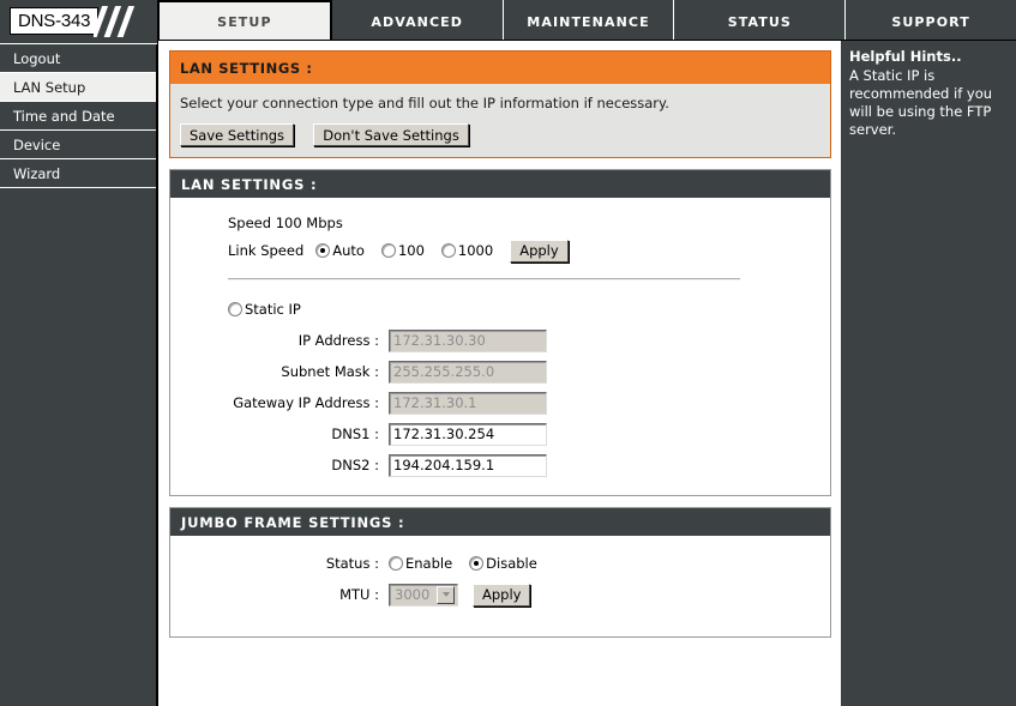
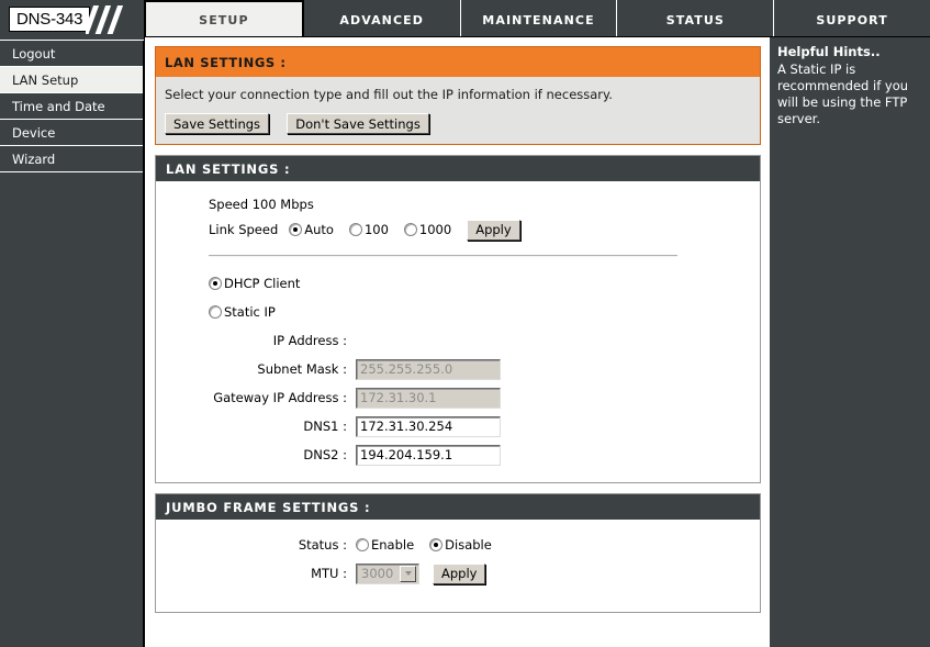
  DNS-343
  SETUP
  ADVANCED
  MAINTENANCE
  STATUS
  SUPPORT
  Logout
  LAN Setup
  Time and Date
  Device
  Wizard
  Helpful Hints..
  A Static IP is recommended if you will be using the FTP server.
  LAN SETTINGS :
  Select your connection type and fill out the IP information if necessary.
  Save Settings Don't Save Settings
  LAN SETTINGS :
  Speed 100 Mbps
  Link Speed
  Auto
  100
  1000
  Apply
+ DHCP Client
  Static IP
  IP Address :
- 172.31.30.30
  Subnet Mask :
  255.255.255.0
  Gateway IP Address :
  172.31.30.1
  DNS1 :
  172.31.30.254
  DNS2 :
  194.204.159.1
  JUMBO FRAME SETTINGS :
  Status :
  Enable
  Disable
  MTU :
  3000
  Apply
